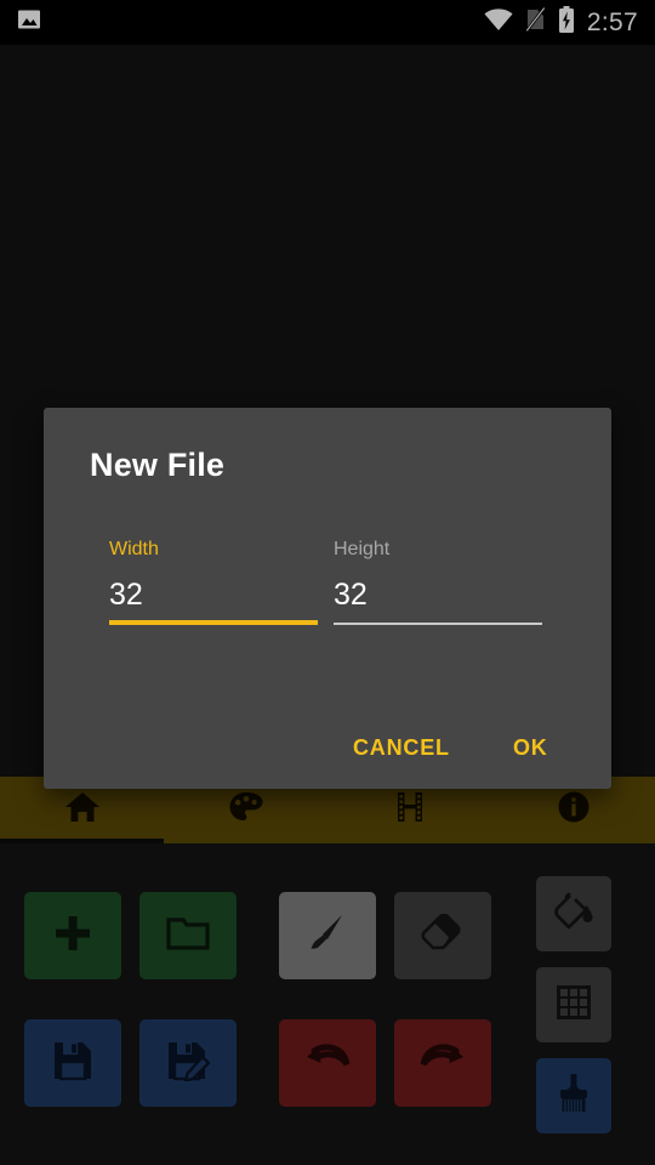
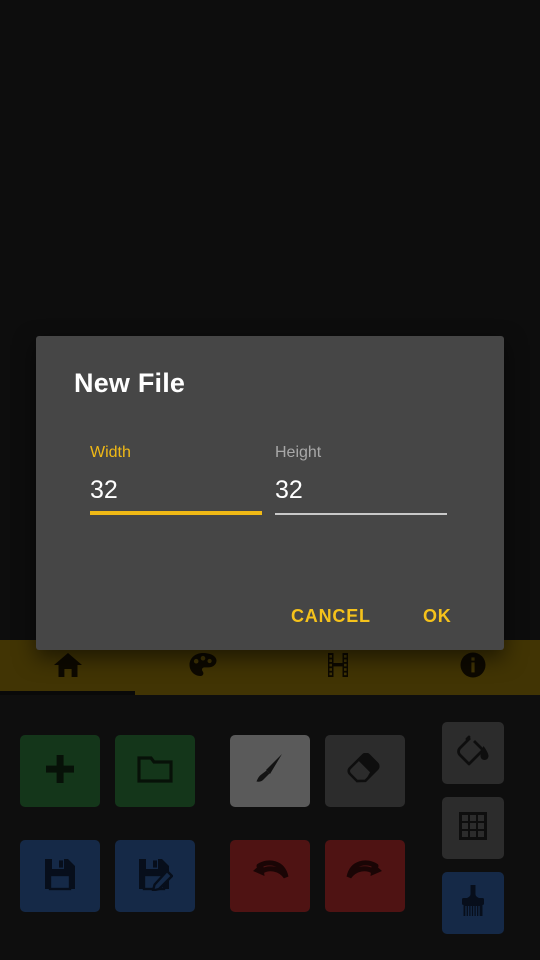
- 2:57
  New File
  Width
  32
  Height
  32
  CANCEL
  OK
